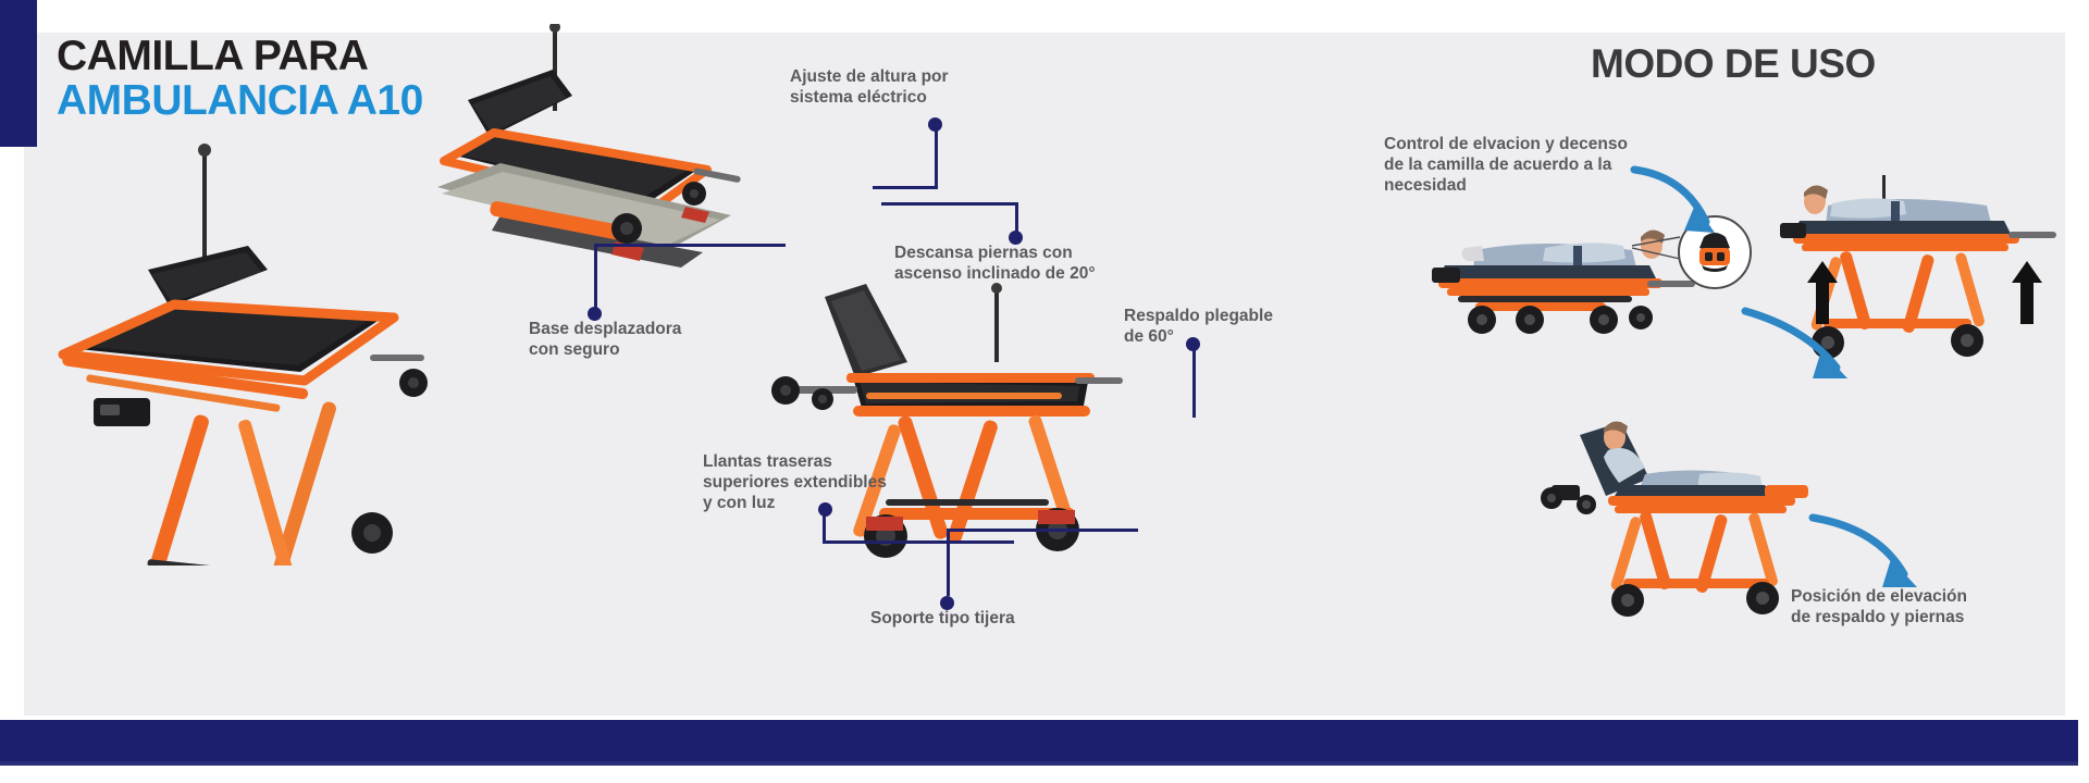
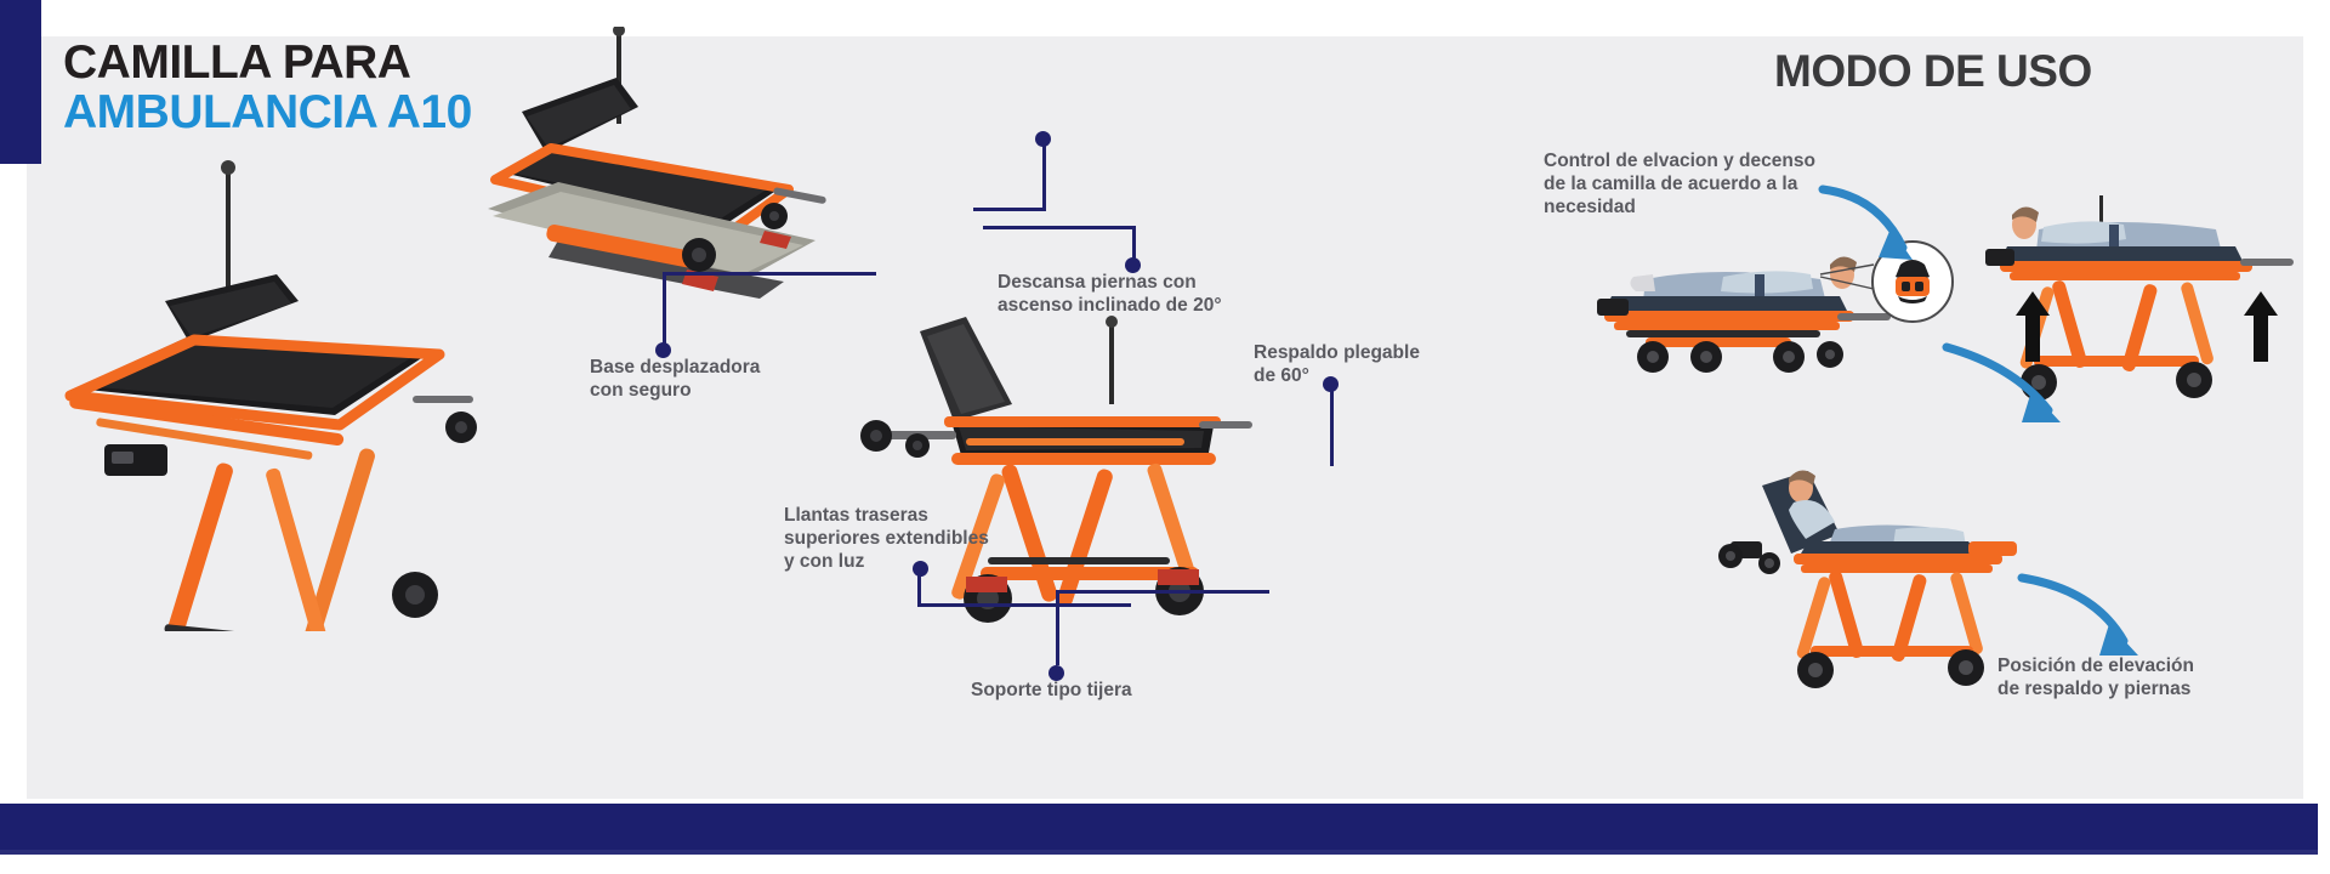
  CAMILLA PARA
  AMBULANCIA A10
  MODO DE USO
- Ajuste de altura por
- sistema eléctrico
  Descansa piernas con
  ascenso inclinado de 20°
  Base desplazadora
  con seguro
  Respaldo plegable
  de 60°
  Llantas traseras
  superiores extendibles
  y con luz
  Soporte tipo tijera
  Control de elvacion y decenso
  de la camilla de acuerdo a la
  necesidad
  Posición de elevación
  de respaldo y piernas
